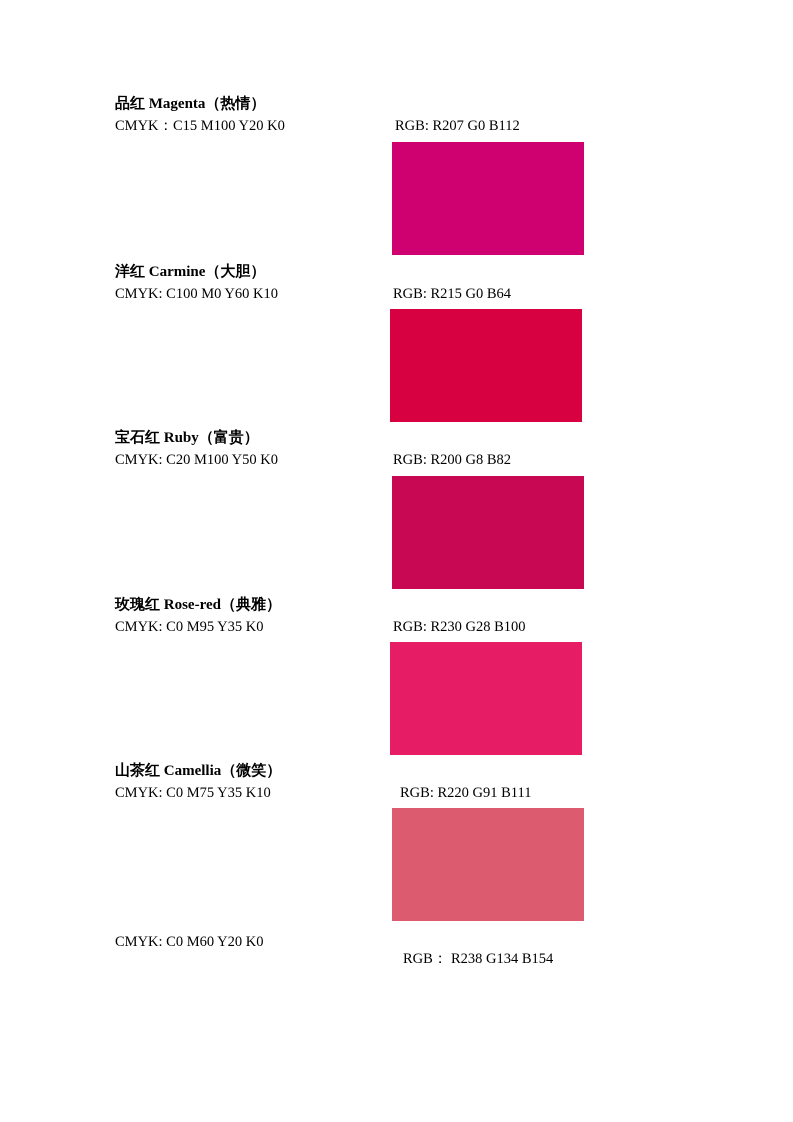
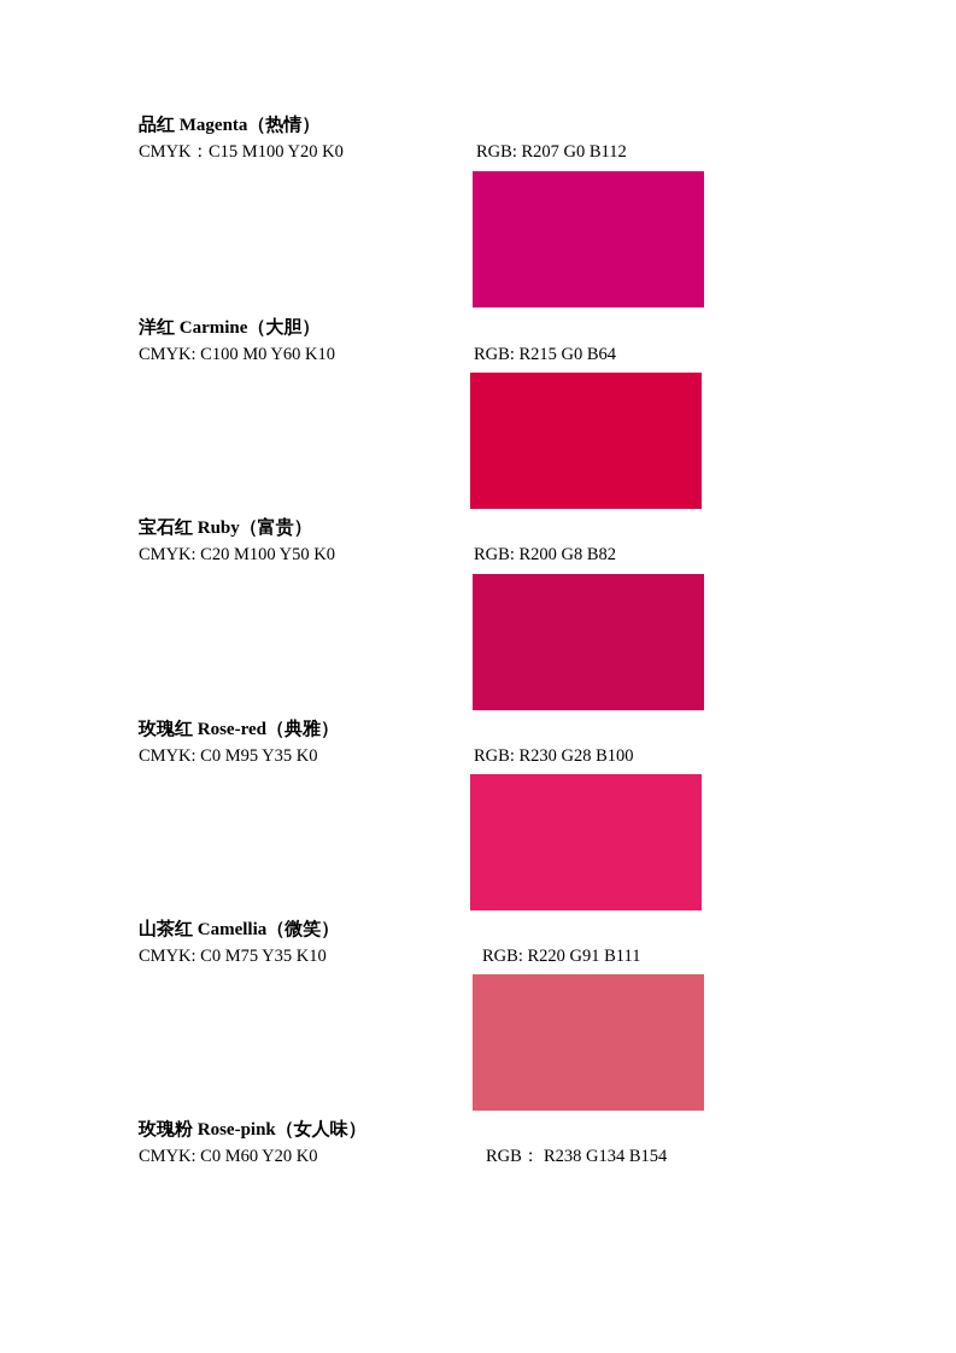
  品红 Magenta（热情）
  CMYK：C15 M100 Y20 K0
  RGB: R207 G0 B112
  洋红 Carmine（大胆）
  CMYK: C100 M0 Y60 K10
  RGB: R215 G0 B64
  宝石红 Ruby（富贵）
  CMYK: C20 M100 Y50 K0
  RGB: R200 G8 B82
  玫瑰红 Rose-red（典雅）
  CMYK: C0 M95 Y35 K0
  RGB: R230 G28 B100
  山茶红 Camellia（微笑）
  CMYK: C0 M75 Y35 K10
  RGB: R220 G91 B111
+ 玫瑰粉 Rose-pink（女人味）
  CMYK: C0 M60 Y20 K0
  RGB： R238 G134 B154
